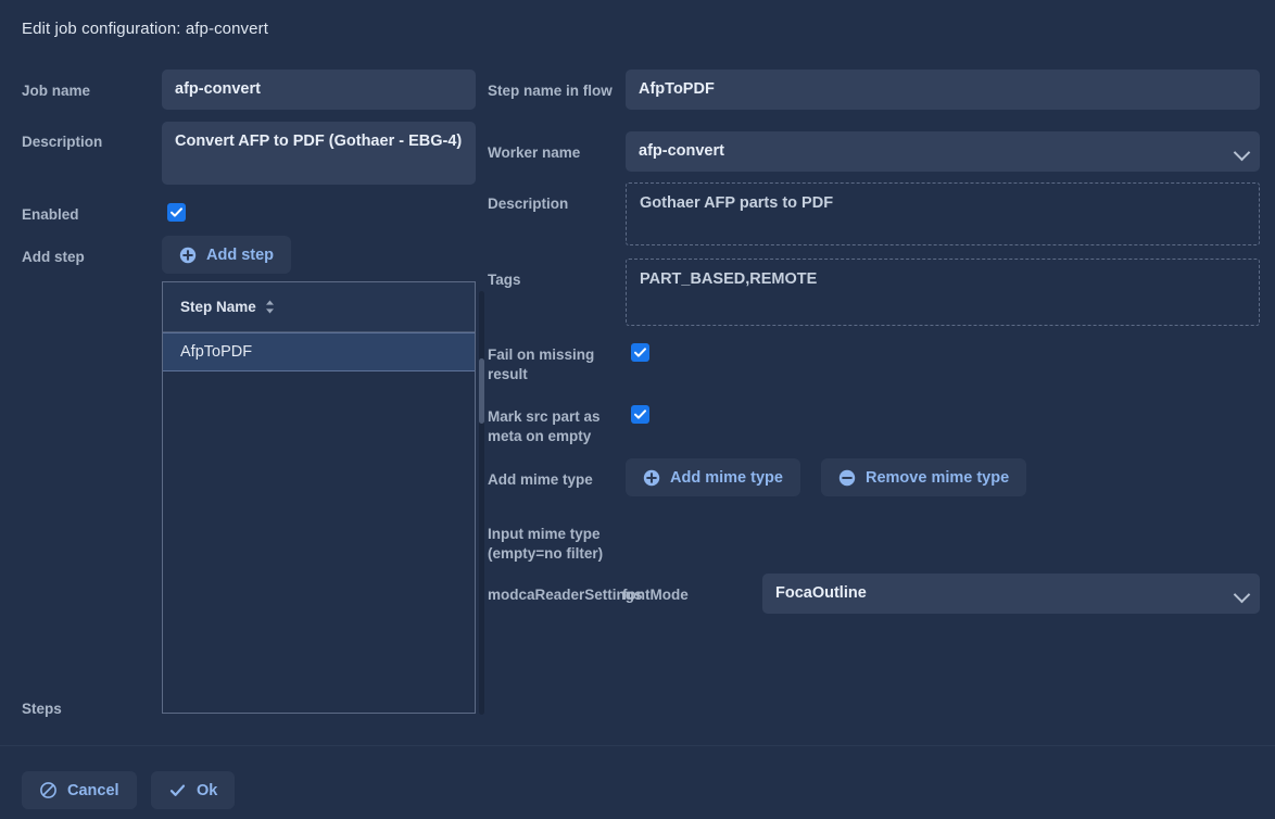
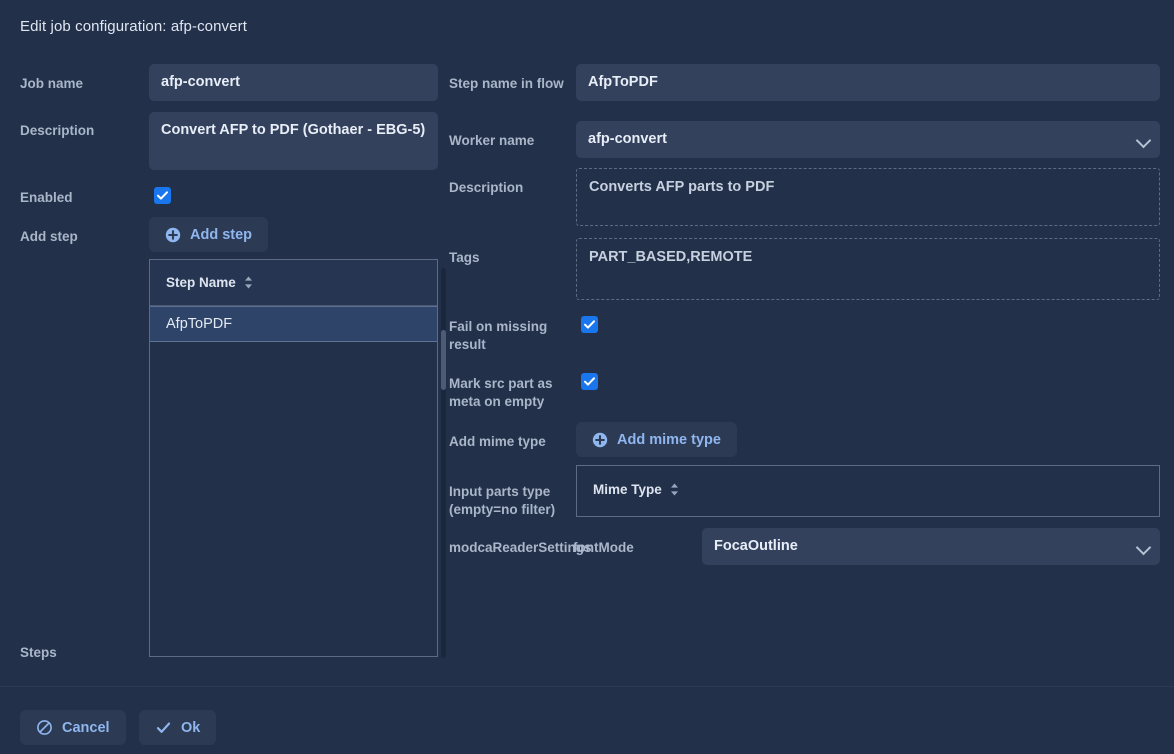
  Edit job configuration: afp-convert
  Job name
  afp-convert
  Description
- Convert AFP to PDF (Gothaer - EBG-4)
+ Convert AFP to PDF (Gothaer - EBG-5)
  Enabled
  Add step
  Add step
  Steps
  Step Name
  AfpToPDF
  Step name in flow
  AfpToPDF
  Worker name
  afp-convert
  Description
- Gothaer AFP parts to PDF
+ Converts AFP parts to PDF
  Tags
  PART_BASED,REMOTE
  Fail on missing result
  Mark src part as meta on empty
  Add mime type
  Add mime type
- Remove mime type
- Input mime type (empty=no filter)
+ Input parts type (empty=no filter)
+ Mime Type
  modcaReaderSettings
  fontMode
  FocaOutline
  Cancel
  Ok
